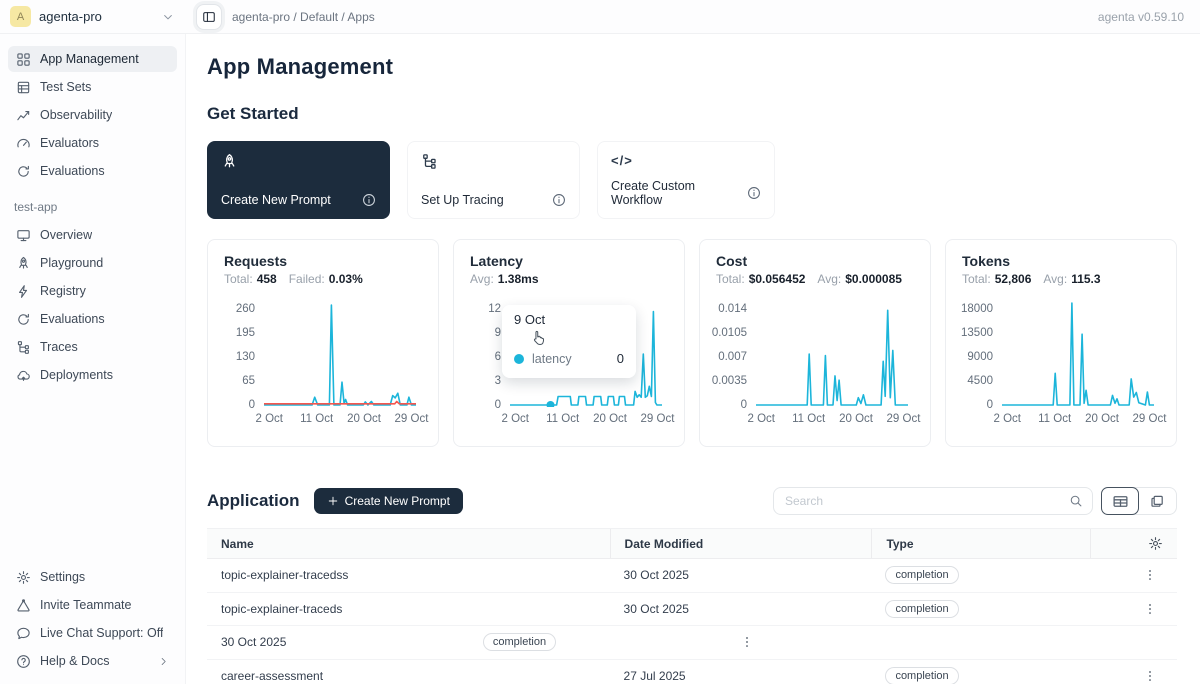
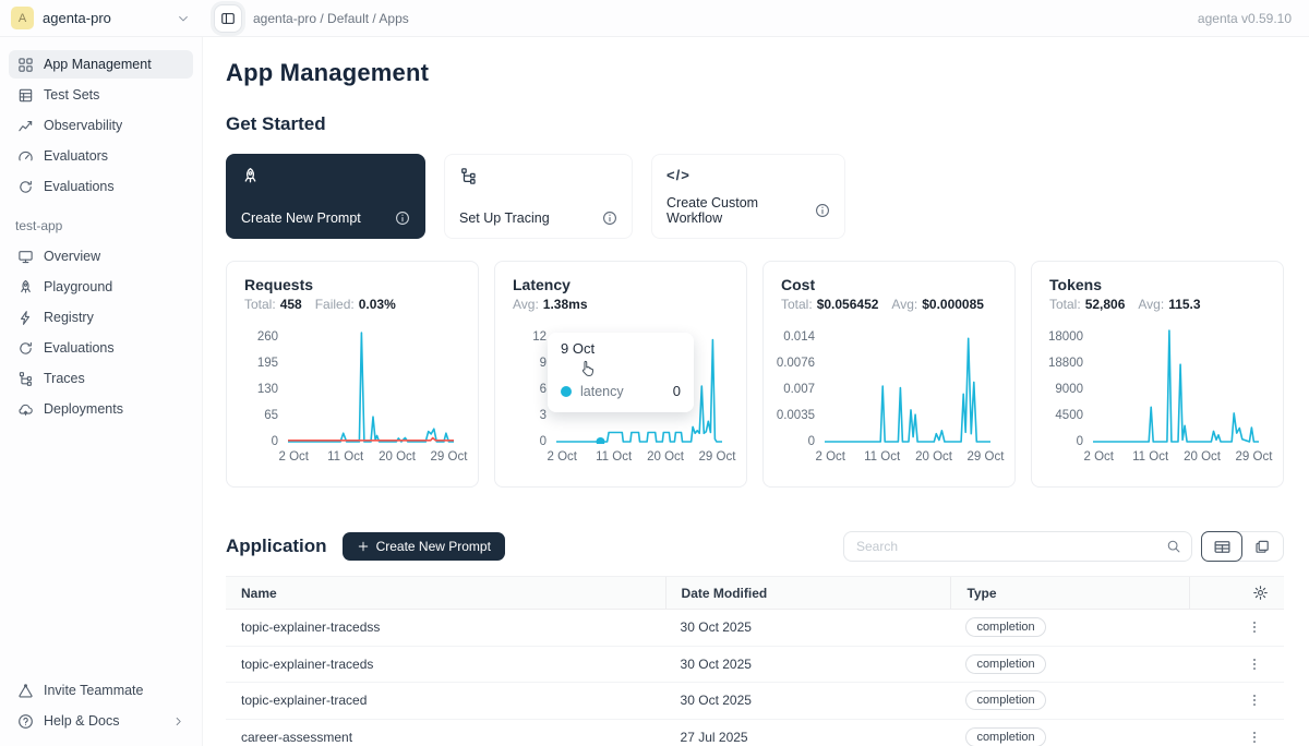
  A
  agenta-pro
  agenta-pro / Default / Apps
  agenta v0.59.10
  App Management
  Test Sets
  Observability
  Evaluators
  Evaluations
  test-app
  Overview
  Playground
  Registry
  Evaluations
  Traces
  Deployments
- Settings
  Invite Teammate
- Live Chat Support: Off
  Help & Docs
  App Management
  Get Started
  Create New Prompt
  Set Up Tracing
  </>
  Create Custom Workflow
  Requests
  Total: 458
  Failed: 0.03%
  260
  195
  130
  65
  0
  2 Oct
  11 Oct
  20 Oct
  29 Oct
  Latency
  Avg: 1.38ms
  12
  9
  6
  3
  0
  9 Oct
  latency
  0
  2 Oct
  11 Oct
  20 Oct
  29 Oct
  Cost
  Total: $0.056452
  Avg: $0.000085
  0.014
- 0.0105
+ 0.0076
  0.007
  0.0035
  0
  2 Oct
  11 Oct
  20 Oct
  29 Oct
  Tokens
  Total: 52,806
  Avg: 115.3
  18000
- 13500
+ 18800
  9000
  4500
  0
  2 Oct
  11 Oct
  20 Oct
  29 Oct
  Application
  Create New Prompt
  Search
  Name
  Date Modified
  Type
  topic-explainer-tracedss
  30 Oct 2025
  completion
  topic-explainer-traceds
  30 Oct 2025
  completion
+ topic-explainer-traced
  30 Oct 2025
  completion
  career-assessment
  27 Jul 2025
  completion
